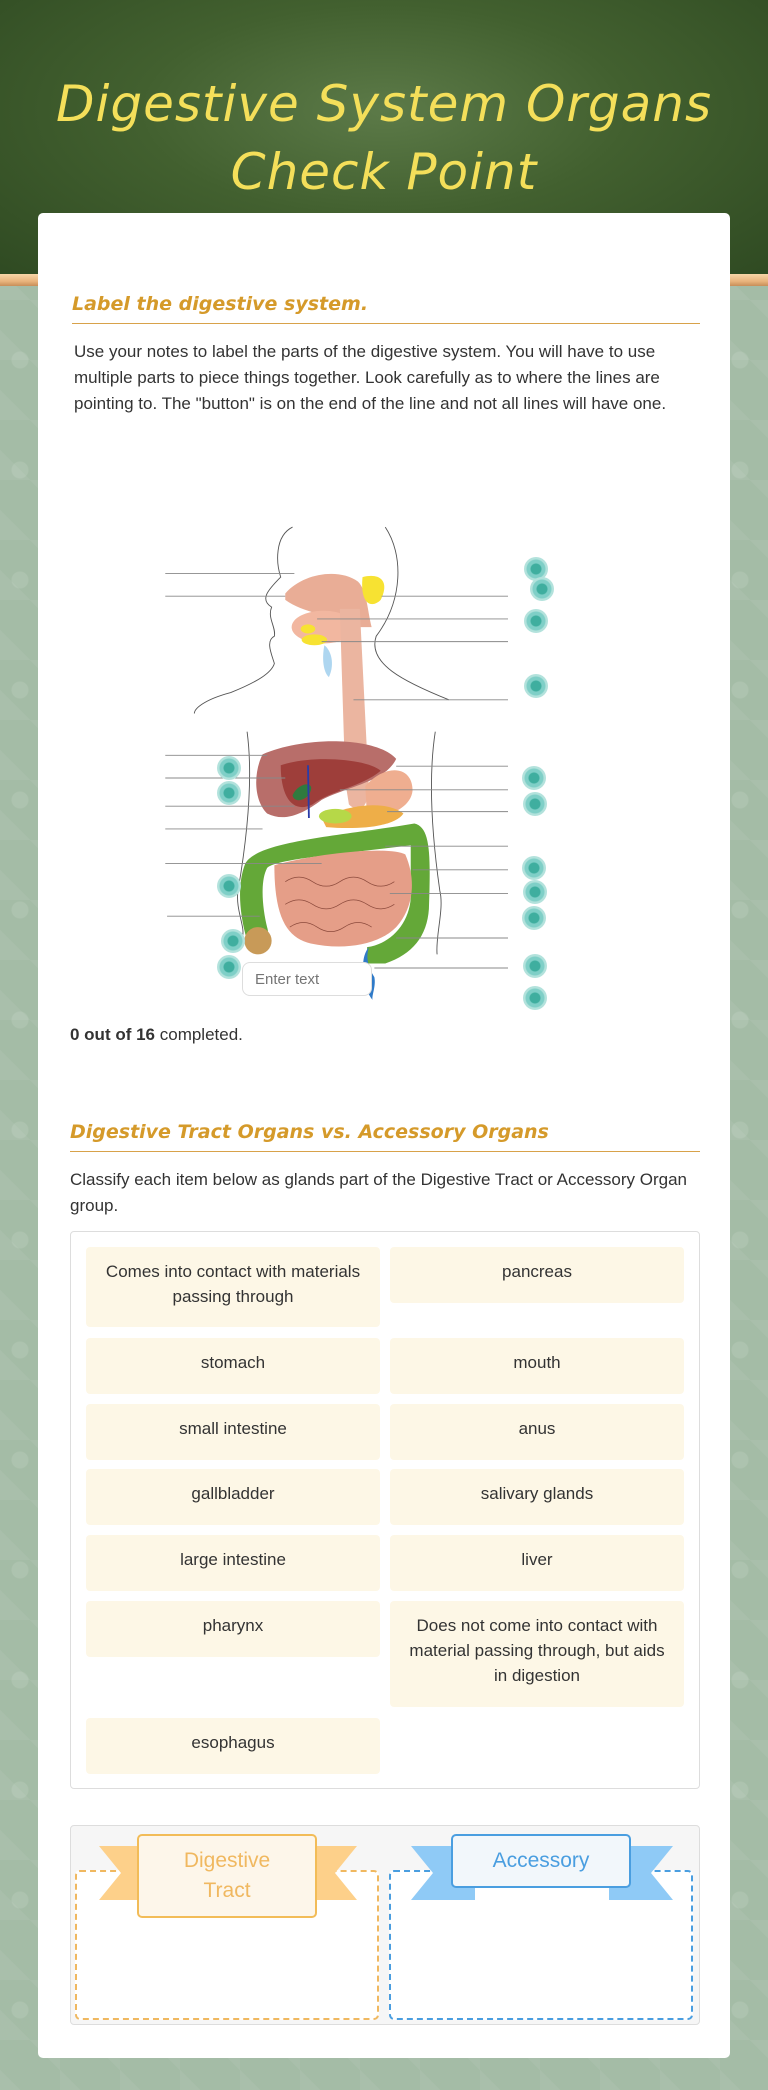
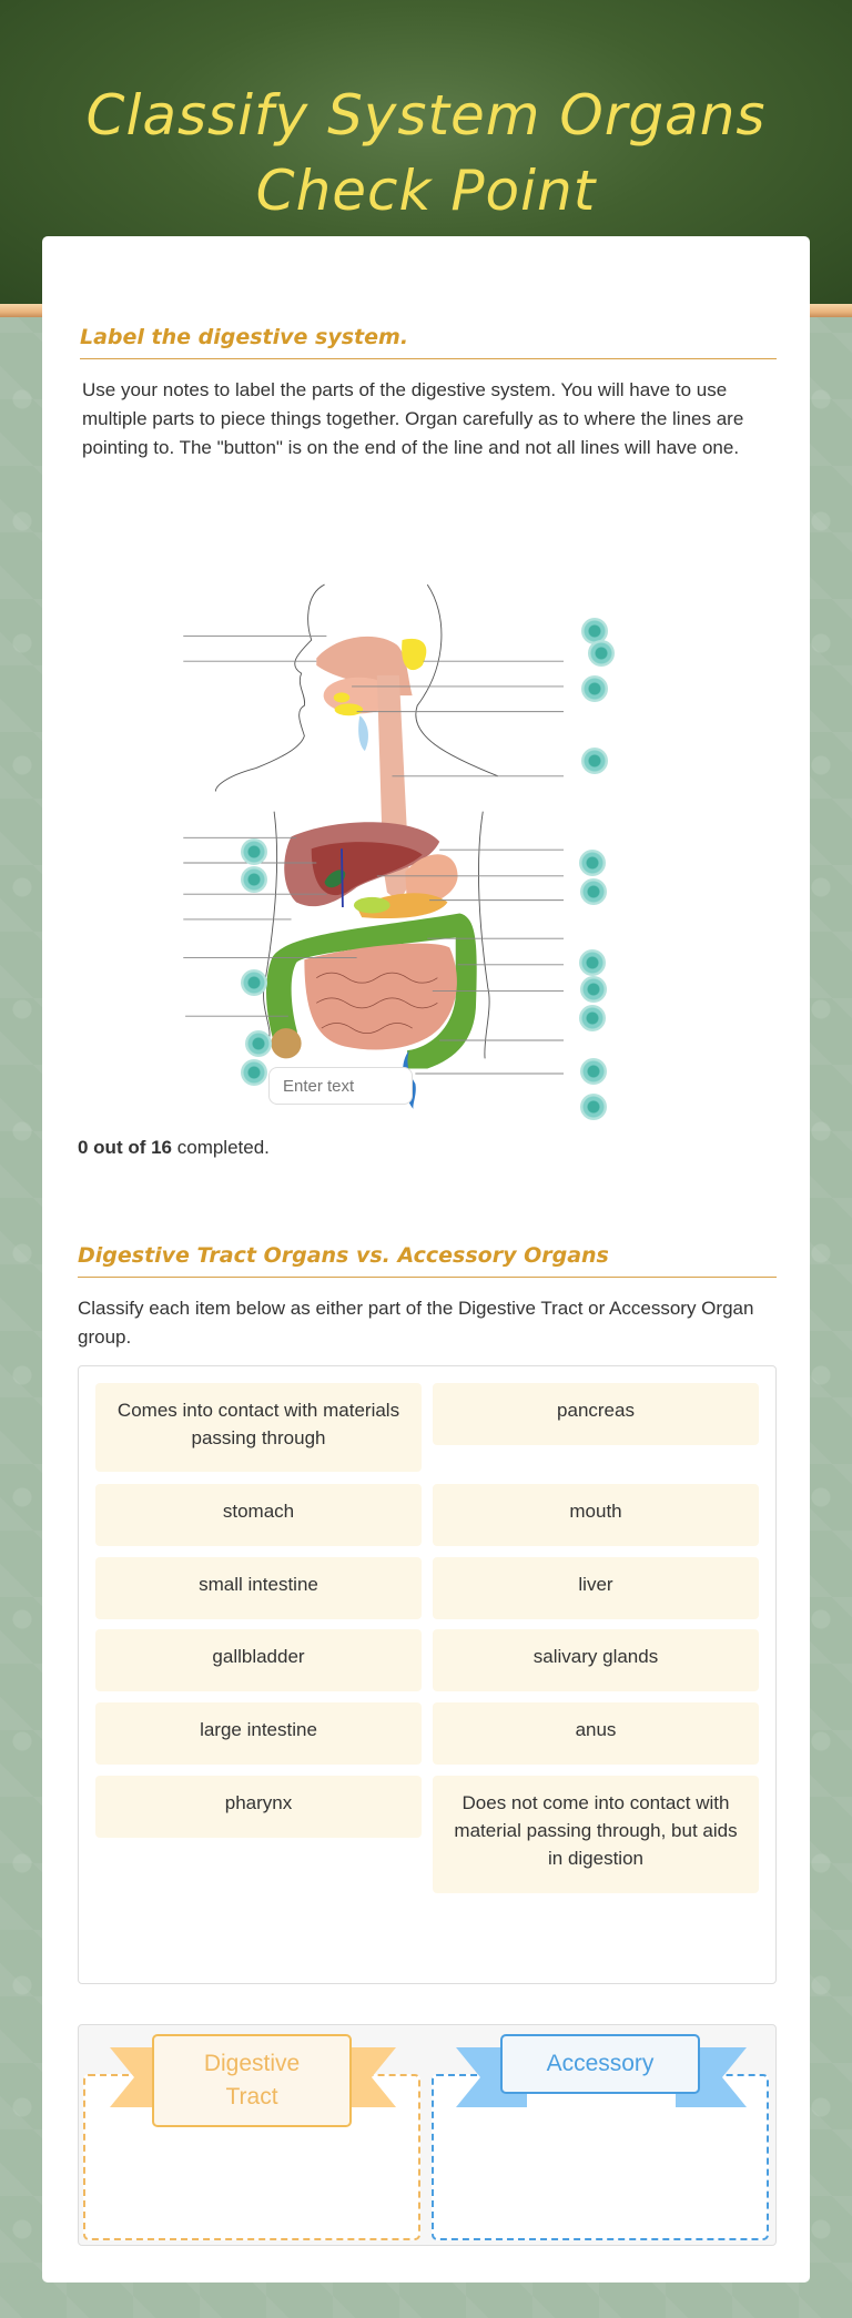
- Digestive System Organs Check Point
+ Classify System Organs Check Point
  Label the digestive system.
- Use your notes to label the parts of the digestive system. You will have to use multiple parts to piece things together. Look carefully as to where the lines are pointing to. The "button" is on the end of the line and not all lines will have one.
+ Use your notes to label the parts of the digestive system. You will have to use multiple parts to piece things together. Organ carefully as to where the lines are pointing to. The "button" is on the end of the line and not all lines will have one.
  Enter text
  0 out of 16 completed.
  Digestive Tract Organs vs. Accessory Organs
- Classify each item below as glands part of the Digestive Tract or Accessory Organ group.
+ Classify each item below as either part of the Digestive Tract or Accessory Organ group.
  Comes into contact with materials passing through
  pancreas
  stomach
  mouth
  small intestine
- anus
+ liver
  gallbladder
  salivary glands
  large intestine
- liver
+ anus
  pharynx
  Does not come into contact with material passing through, but aids in digestion
- esophagus
  Digestive Tract
  Accessory
